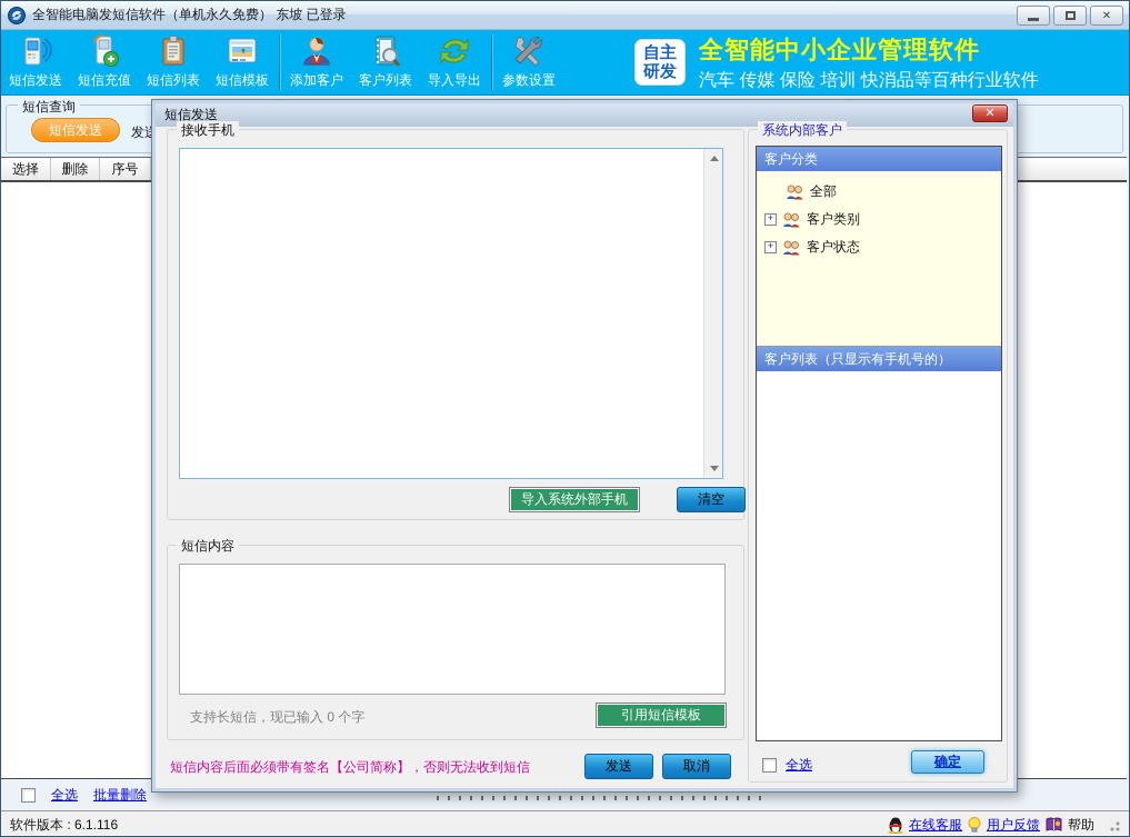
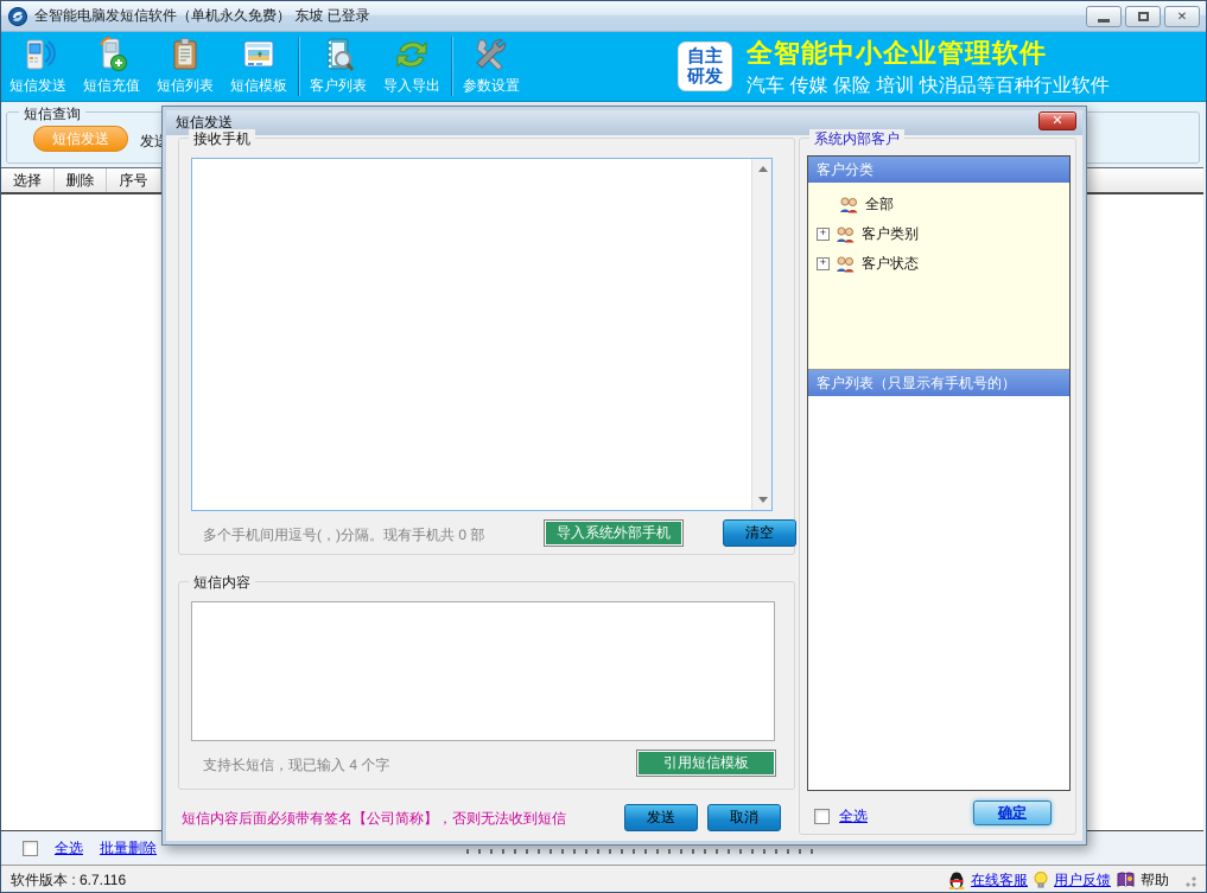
  全智能电脑发短信软件（单机永久免费） 东坡 已登录
  ✕
  短信发送
  短信充值
  短信列表
  短信模板
- 添加客户
  客户列表
  导入导出
  参数设置
  自主
  研发
  全智能中小企业管理软件
  汽车 传媒 保险 培训 快消品等百种行业软件
  短信查询
  短信发送
  选择
  删除
  序号
  全选
  批量删除
  短信发送
  ✕
  接收手机
+ 多个手机间用逗号(，)分隔。现有手机共 0 部
  导入系统外部手机
  清空
  短信内容
- 支持长短信，现已输入 0 个字
+ 支持长短信，现已输入 4 个字
  引用短信模板
  短信内容后面必须带有签名【公司简称】，否则无法收到短信
  发送
  取消
  系统内部客户
  客户分类
  全部
  +
  客户类别
  +
  客户状态
  客户列表（只显示有手机号的）
  全选
  确定
- 软件版本 : 6.1.116
+ 软件版本 : 6.7.116
  在线客服
  用户反馈
  帮助
